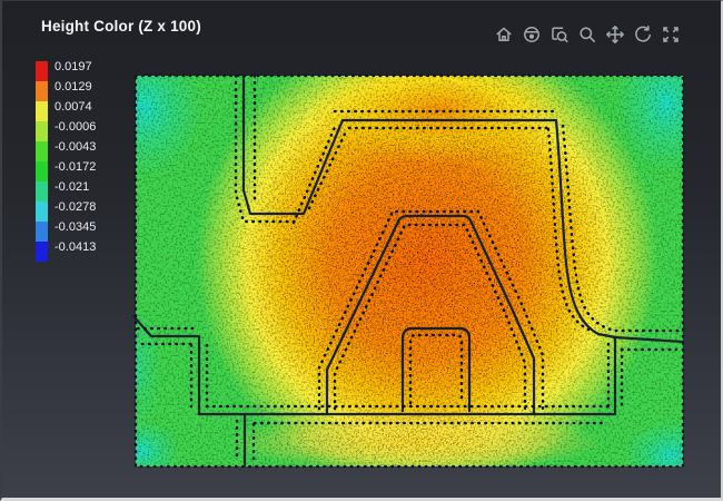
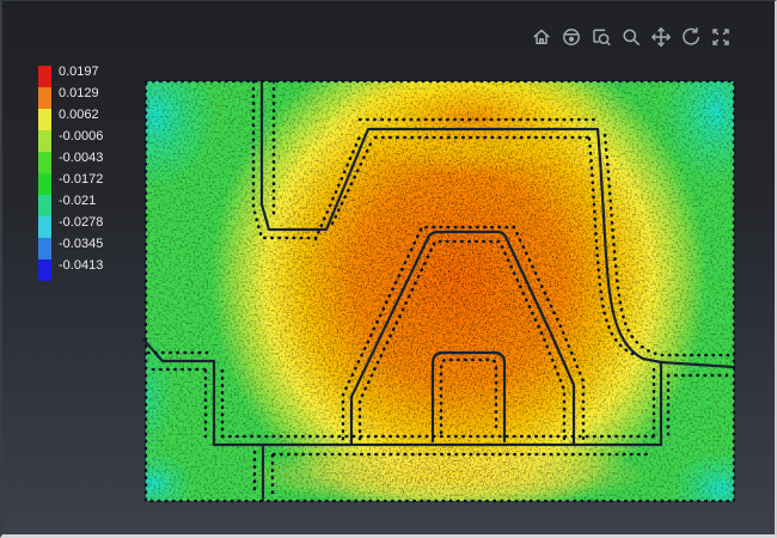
- Height Color (Z x 100)
  0.0197
  0.0129
- 0.0074
+ 0.0062
  -0.0006
  -0.0043
  -0.0172
  -0.021
  -0.0278
  -0.0345
  -0.0413
